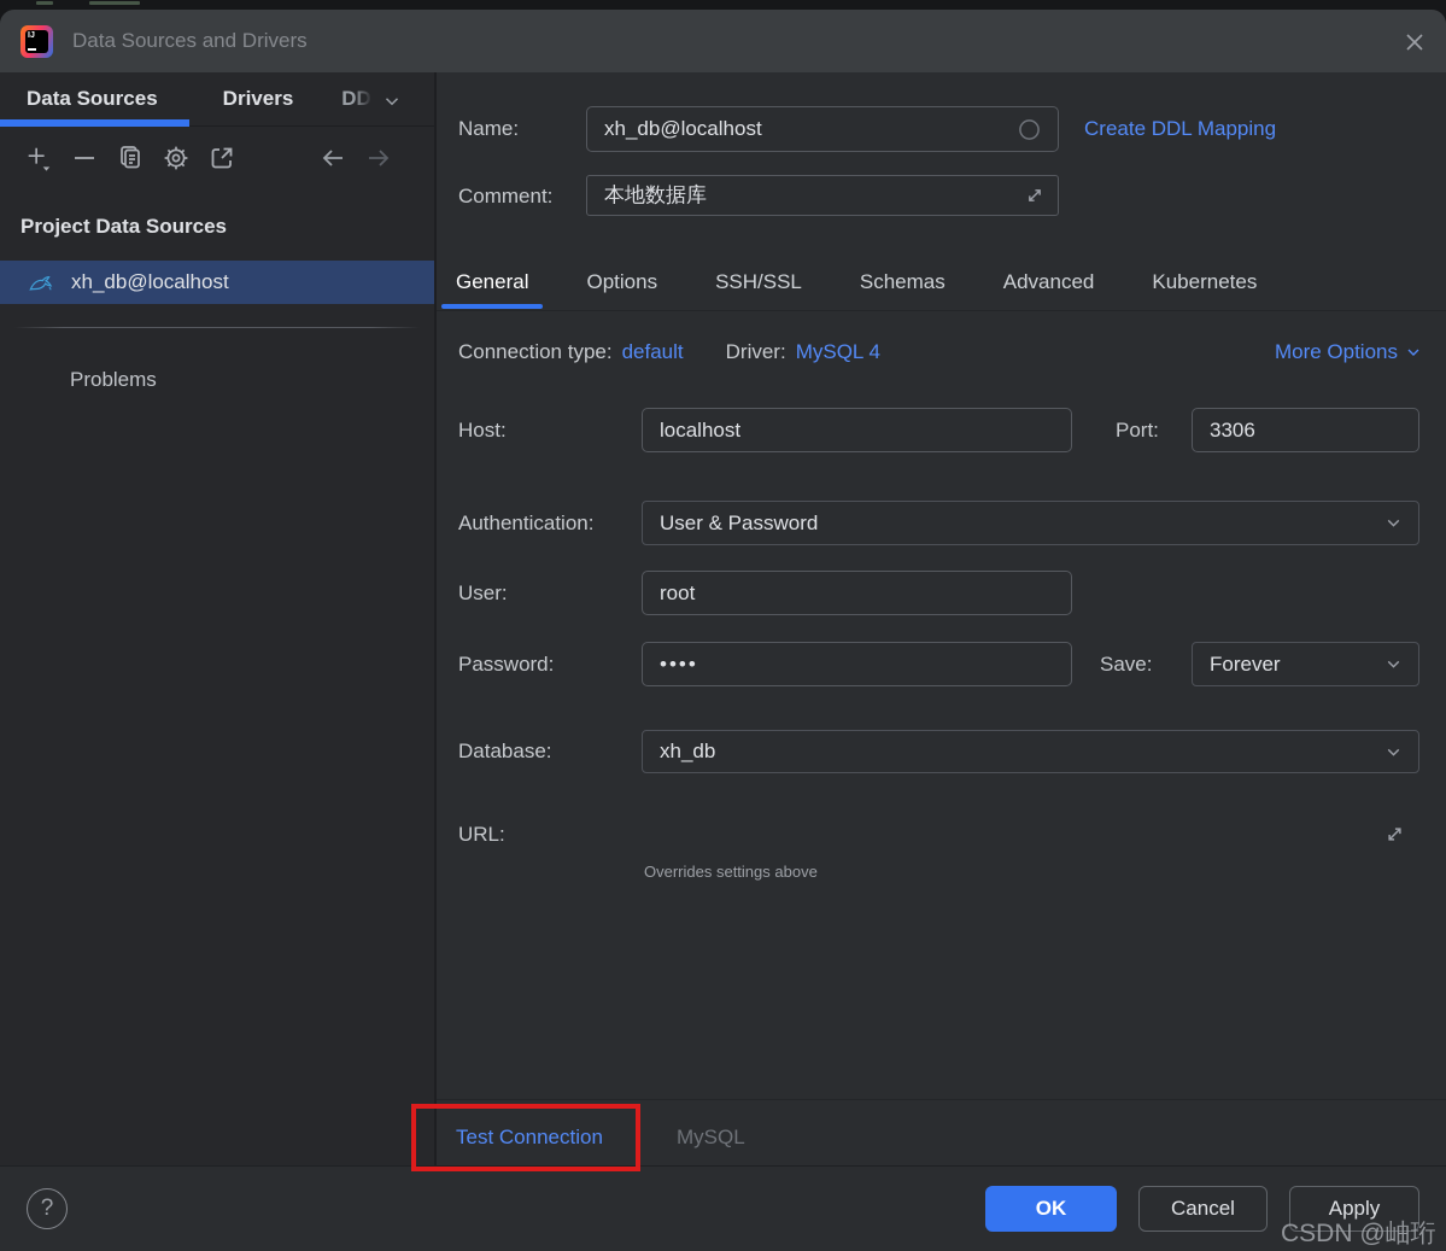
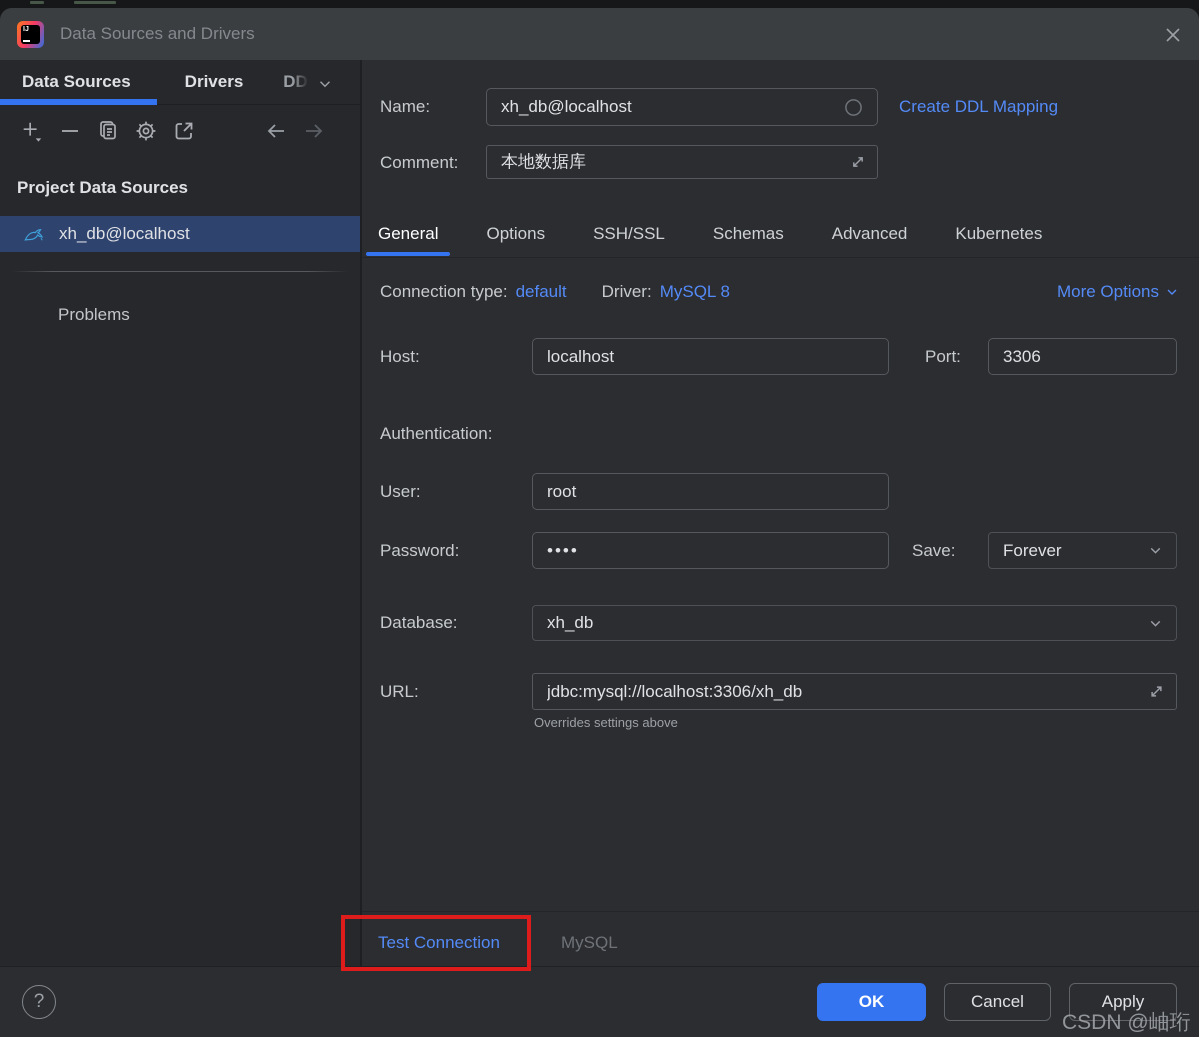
  Data Sources and Drivers
  Data Sources
  Drivers
  DD
  Project Data Sources
  xh_db@localhost
  Problems
  Name:
  xh_db@localhost
  Create DDL Mapping
  Comment:
  本地数据库
  General
  Options
  SSH/SSL
  Schemas
  Advanced
  Kubernetes
  Connection type:
  default
  Driver:
- MySQL 4
+ MySQL 8
  More Options
  Host:
  localhost
  Port:
  3306
  Authentication:
- User & Password
  User:
  root
  Password:
  ••••
  Save:
  Forever
  Database:
  xh_db
  URL:
+ jdbc:mysql://localhost:3306/xh_db
  Overrides settings above
  Test Connection
  MySQL
  ?
  OK
  Cancel
  Apply
  CSDN @岫珩
